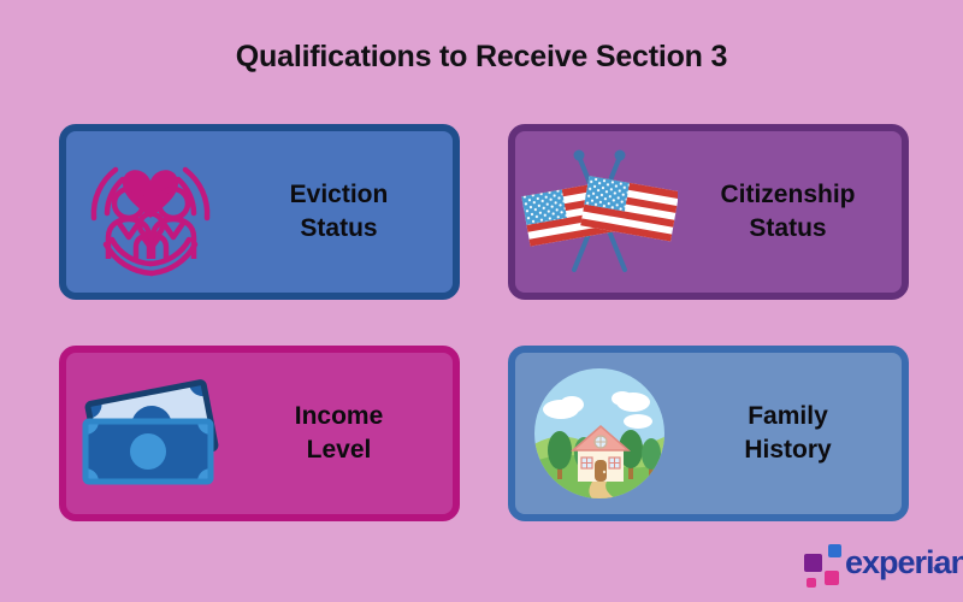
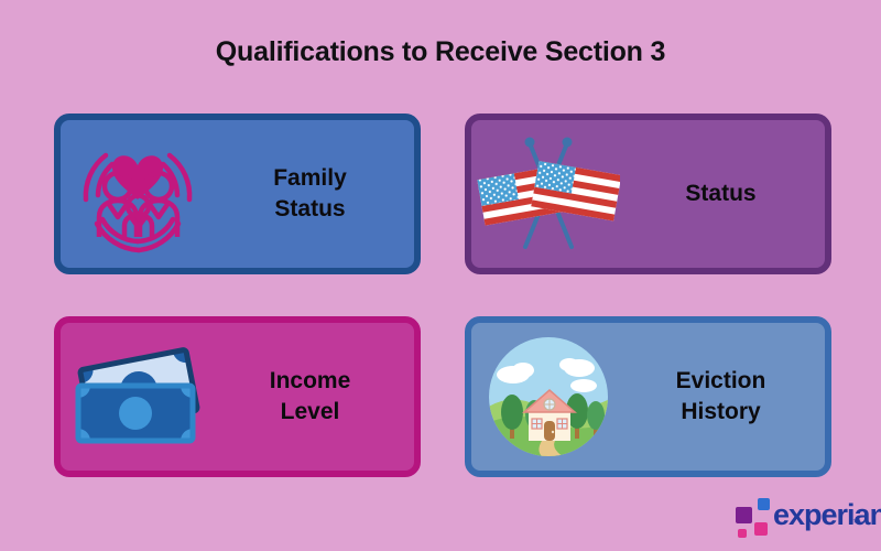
  Qualifications to Receive Section 3
- Eviction
+ Family
  Status
- Citizenship
  Status
  Income
  Level
- Family
+ Eviction
  History
  experian
  ™
